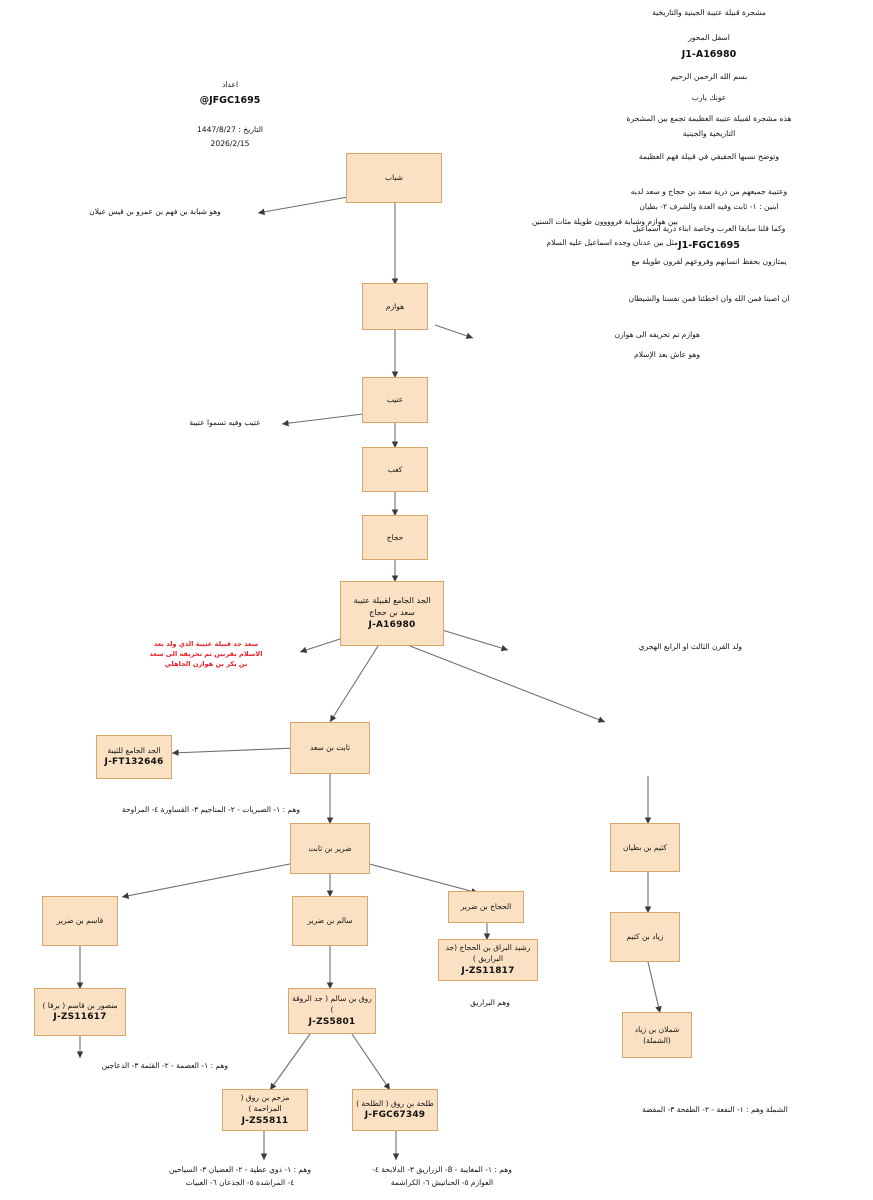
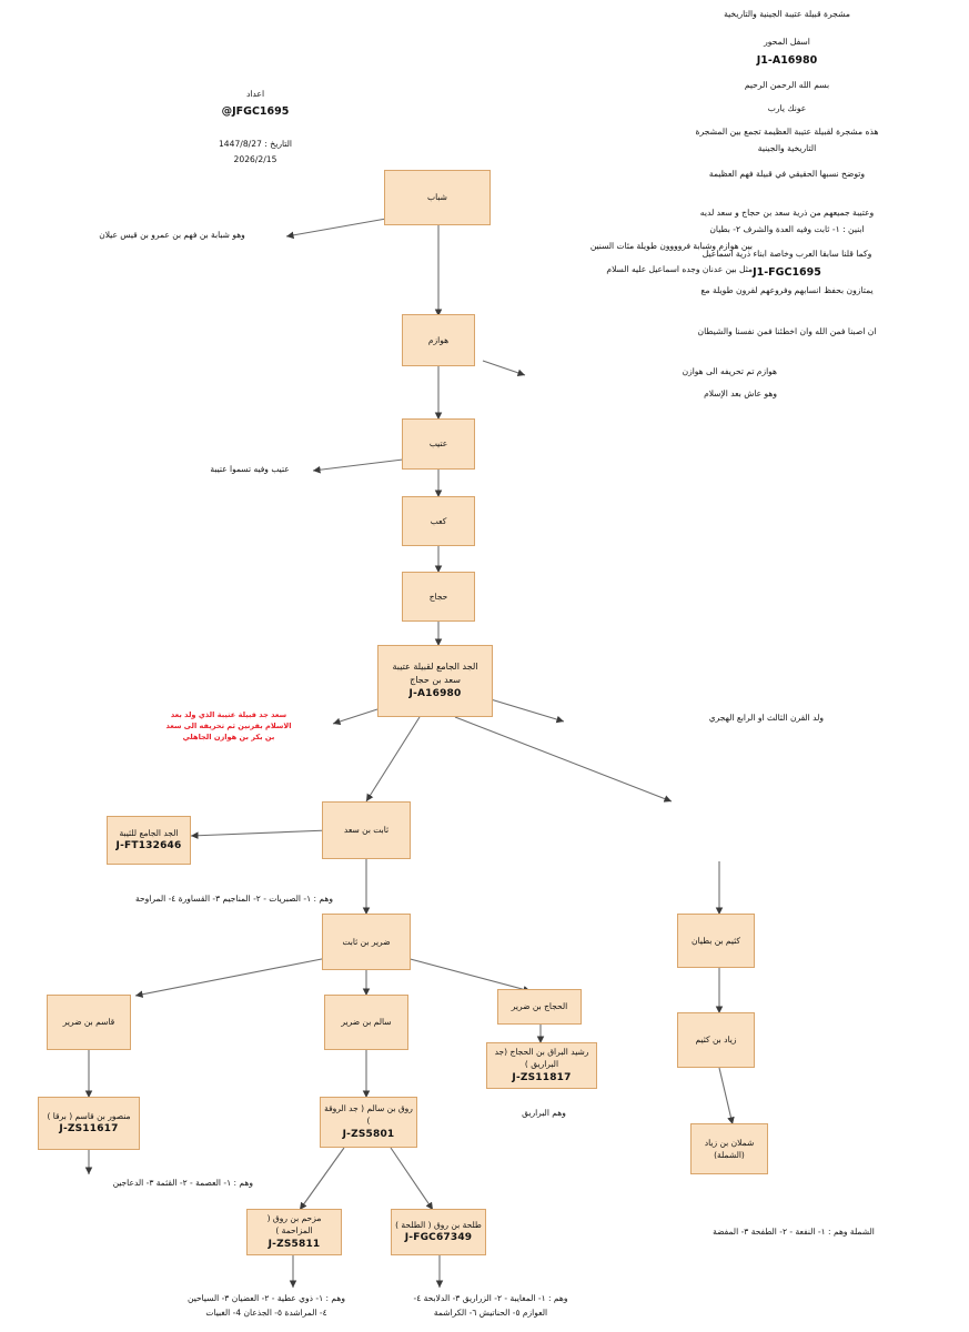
  مشجرة قبيلة عتيبة الجينية والتاريخية
  اسفل المحور
  J1-A16980
  بسم الله الرحمن الرحيم
  عونك يارب
  هذه مشجرة لقبيلة عتيبة العظيمة تجمع بين المشجرة
  التاريخية والجينية
  وتوضح نسبها الحقيقي في قبيلة فهم العظيمة
  وعتيبة جميعهم من ذرية سعد بن حجاج و سعد لديه
  ابنين : ١- ثابت وفيه العدة والشرف ٢- بطيان
  وكما قلنا سابقا العرب وخاصة ابناء ذرية اسماعيل
  J1-FGC1695
  يمتازون بحفظ انسابهم وفروعهم لقرون طويلة مع
  ان اصبنا فمن الله وان اخطئنا فمن نفسنا والشيطان
  اعداد
  JFGC1695@
  التاريخ : 1447/8/27
  2026/2/15
  شباب
  هوازم
  عتيب
  كعب
  حجاج
  الجد الجامع لقبيلة عتيبة
  سعد بن حجاج
  J-A16980
  ثابت بن سعد
  الجد الجامع للثيبة
  J-FT132646
  ضرير بن ثابت
  قاسم بن ضرير
  سالم بن ضرير
  الحجاج بن ضرير
  رشيد البراق بن الحجاج (جد البراريق )
  J-ZS11817
  منصور بن قاسم ( برقا )
  J-ZS11617
  روق بن سالم ( جد الروقة )
  J-ZS5801
  مزحم بن روق ( المزاحمة )
  J-ZS5811
  طلحة بن روق ( الطلحة )
  J-FGC67349
  كثيم بن بطيان
  زياد بن كثيم
  شملان بن زياد (الشملة)
  وهو شبابة بن فهم بن عمرو بن قيس عيلان
  بين هوازم وشبابة فروووون طويلة مئات السنين
  مثل بين عدنان وجده اسماعيل عليه السلام
  هوازم تم تحريفه الى هوازن
  وهو عاش بعد الإسلام
  عتيب وفيه تسموا عتيبة
  سعد جد قبيلة عتيبة الذي ولد بعد
  الاسلام بقرنين ثم تحريفه الى سعد
  بن بكر بن هوازن الجاهلي
  ولد القرن الثالث او الرابع الهجري
  وهم : ١- الصبريات - ٢- المناجيم ٣- القساورة ٤- المراوحة
  وهم : ١- العصمة - ٢- القثمة ٣- الدعاجين
  وهم البراريق
  وهم : ١- ذوي عطية - ٢- العضيان ٣- السياحين
- ٤- المراشدة ٥- الجذعان ٦- الغبيات
+ ٤- المراشدة ٥- الجذعان 4- الغبيات
- وهم : ١- المغايبة - 8- الزراريق ٣- الدلابحة ٤-
+ وهم : ١- المغايبة - ٢- الزراريق ٣- الدلابحة ٤-
  العوازم ٥- الحناتيش ٦- الكراشمة
  الشملة وهم : ١- النفعة - ٢- الطفحة ٣- المفضة
